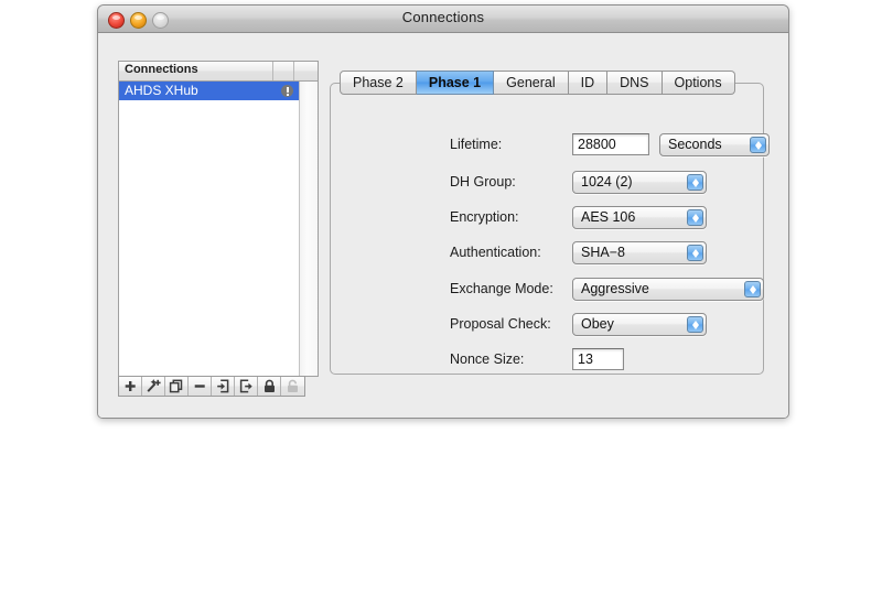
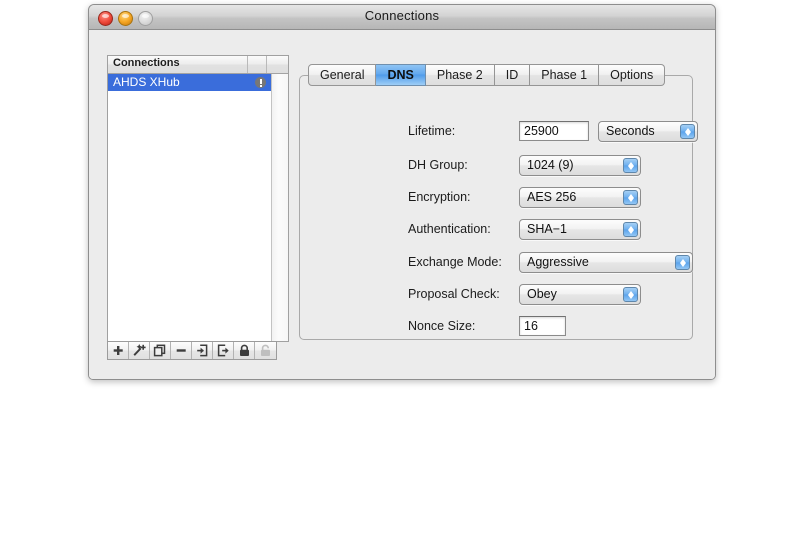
  Connections
  Connections
  AHDS XHub
  Lifetime:
- 28800
+ 25900
  Seconds
  DH Group:
- 1024 (2)
+ 1024 (9)
  Encryption:
- AES 106
+ AES 256
  Authentication:
- SHA−8
+ SHA−1
  Exchange Mode:
  Aggressive
  Proposal Check:
  Obey
  Nonce Size:
- 13
+ 16
- Phase 2
+ General
- Phase 1
+ DNS
- General
+ Phase 2
  ID
- DNS
+ Phase 1
  Options
